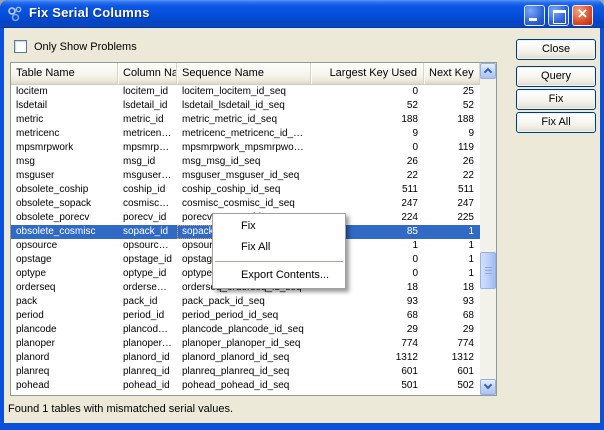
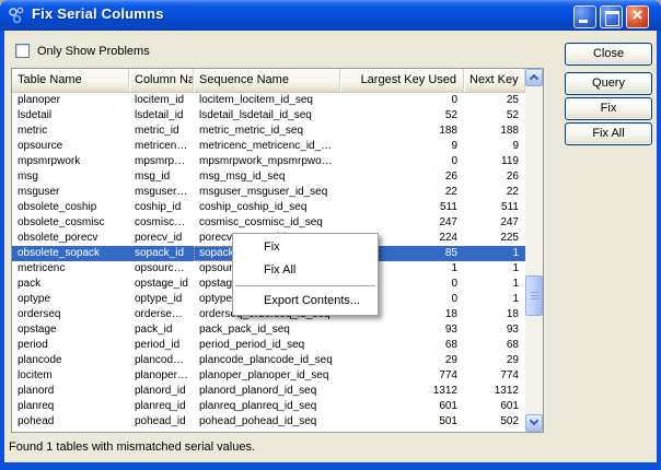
  Fix Serial Columns
  Only Show Problems
  Table Name
  Column Na
  Sequence Name
  Largest Key Used
  Next Key
- locitem
+ planoper
  locitem_id
  locitem_locitem_id_seq
  0
  25
  lsdetail
  lsdetail_id
  lsdetail_lsdetail_id_seq
  52
  52
  metric
  metric_id
  metric_metric_id_seq
  188
  188
- metricenc
+ opsource
  metricenc_id
  metricenc_metricenc_id_seq
  9
  9
  mpsmrpwork
  mpsmrpwork_mpsmrpwork_i
  0
  119
  msg
  msg_id
  msg_msg_id_seq
  26
  26
  msguser
  msguser_id
  msguser_msguser_id_seq
  22
  22
  obsolete_coship
  coship_id
  coship_coship_id_seq
  511
  511
- obsolete_sopack
+ obsolete_cosmisc
  cosmisc_id
  cosmisc_cosmisc_id_seq
  247
  247
  obsolete_porecv
  porecv_id
  224
  225
- obsolete_cosmisc
+ obsolete_sopack
  sopack_id
  85
  1
- opsource
+ metricenc
  opsource_id
  1
  1
- opstage
+ pack
  opstage_id
  0
  1
  optype
  optype_id
  0
  1
  orderseq
  orderseq_id
  18
  18
- pack
+ opstage
  pack_id
  pack_pack_id_seq
  93
  93
  period
  period_id
  period_period_id_seq
  68
  68
  plancode
  plancode_id
  plancode_plancode_id_seq
  29
  29
- planoper
+ locitem
  planoper_id
  planoper_planoper_id_seq
  774
  774
  planord
  planord_id
  planord_planord_id_seq
  1312
  1312
  planreq
  planreq_id
  planreq_planreq_id_seq
  601
  601
  pohead
  pohead_id
  pohead_pohead_id_seq
  501
  502
  Close
  Query
  Fix
  Fix All
  Found 1 tables with mismatched serial values.
  Fix
  Fix All
  Export Contents...
